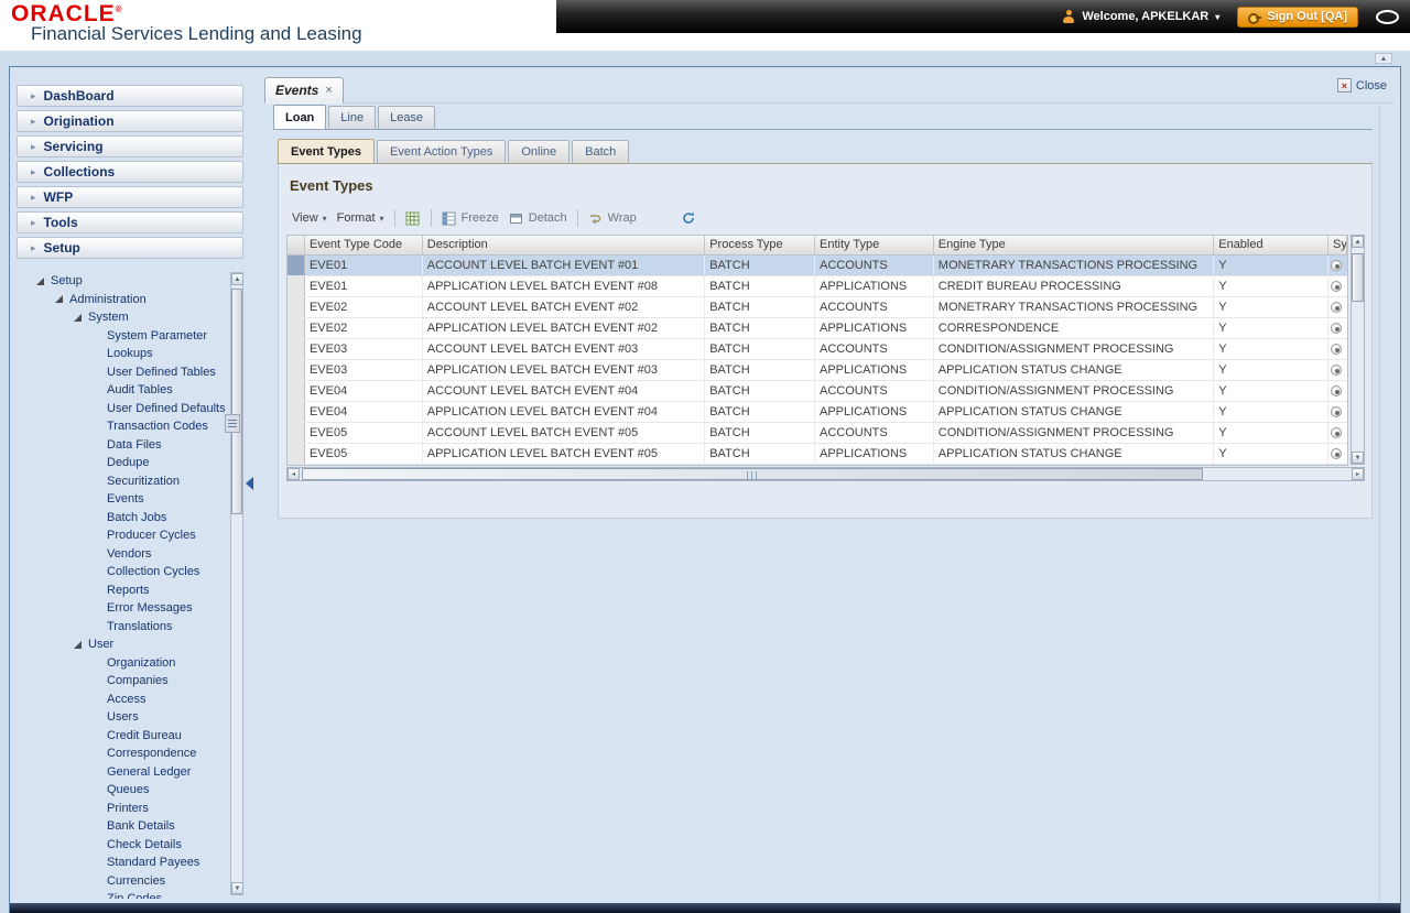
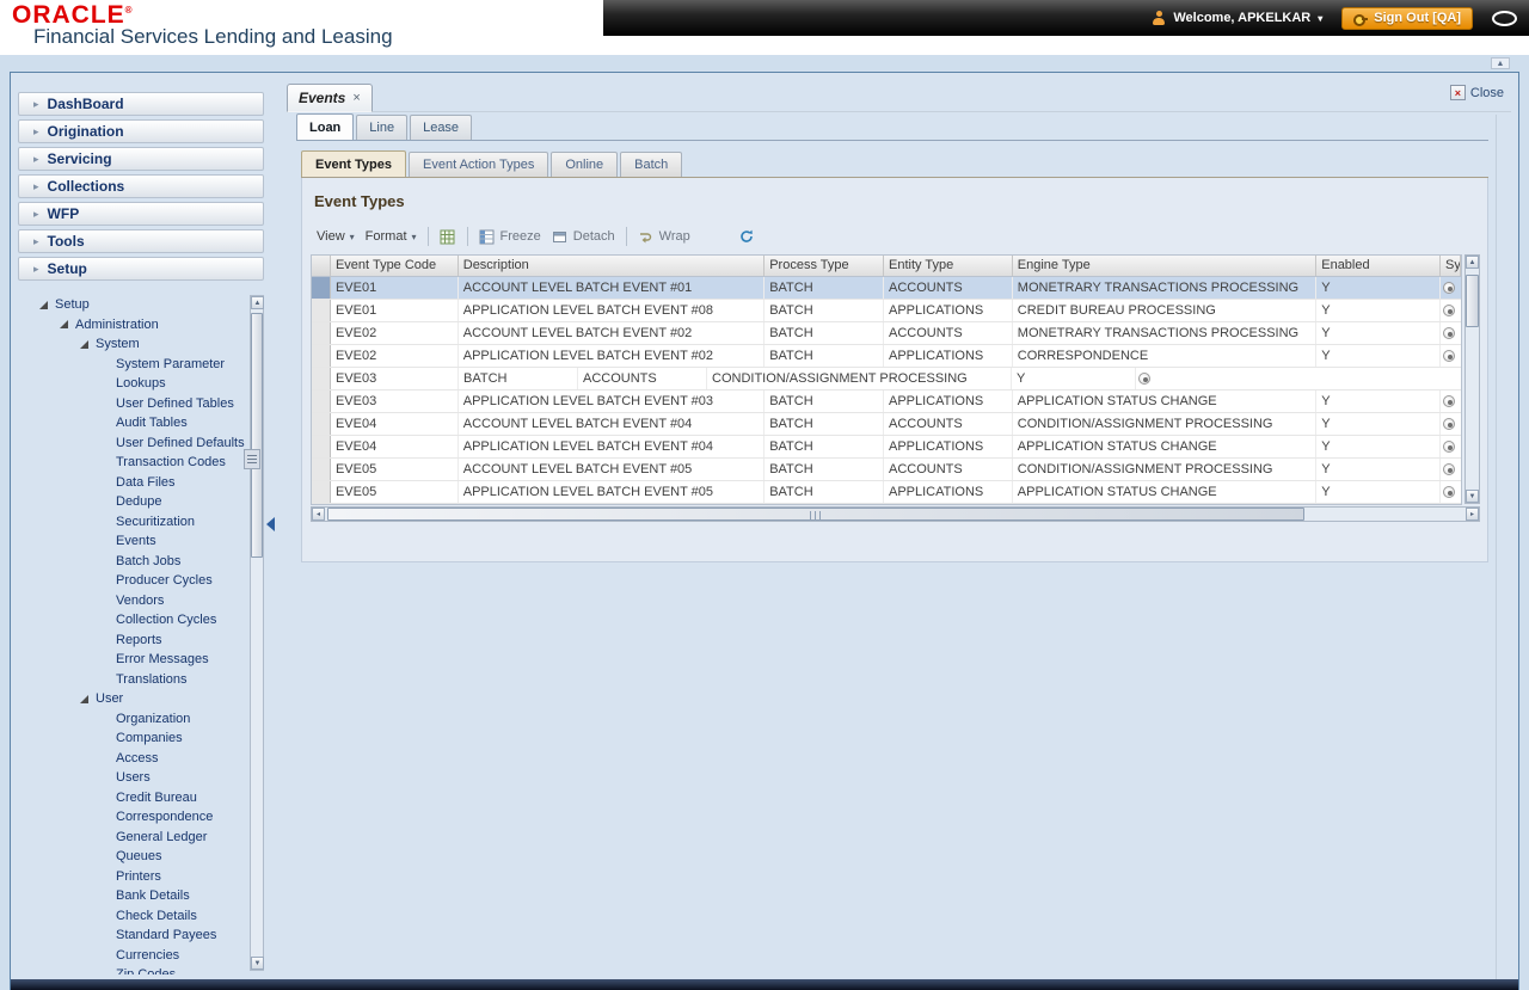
  ORACLE®
  Financial Services Lending and Leasing
  Welcome, APKELKAR
  ▾
  Sign Out [QA]
  ▸
  DashBoard
  ▸
  Origination
  ▸
  Servicing
  ▸
  Collections
  ▸
  WFP
  ▸
  Tools
  ▸
  Setup
  Setup
  Administration
  System
  System Parameter
  Lookups
  User Defined Tables
  Audit Tables
  User Defined Defaults
  Transaction Codes
  Data Files
  Dedupe
  Securitization
  Events
  Batch Jobs
  Producer Cycles
  Vendors
  Collection Cycles
  Reports
  Error Messages
  Translations
  User
  Organization
  Companies
  Access
  Users
  Credit Bureau
  Correspondence
  General Ledger
  Queues
  Printers
  Bank Details
  Check Details
  Standard Payees
  Currencies
  Events
  ×
  ×
  Close
  Loan
  Line
  Lease
  Event Types
  Event Action Types
  Online
  Batch
  Event Types
  View
  ▾
  Format
  ▾
  Freeze
  Detach
  Wrap
  Event Type Code
  Description
  Process Type
  Entity Type
  Engine Type
  Enabled
  EVE01
  ACCOUNT LEVEL BATCH EVENT #01
  BATCH
  ACCOUNTS
  MONETRARY TRANSACTIONS PROCESSING
  Y
  EVE01
  APPLICATION LEVEL BATCH EVENT #08
  BATCH
  APPLICATIONS
  CREDIT BUREAU PROCESSING
  Y
  EVE02
  ACCOUNT LEVEL BATCH EVENT #02
  BATCH
  ACCOUNTS
  MONETRARY TRANSACTIONS PROCESSING
  Y
  EVE02
  APPLICATION LEVEL BATCH EVENT #02
  BATCH
  APPLICATIONS
  CORRESPONDENCE
  Y
  EVE03
- ACCOUNT LEVEL BATCH EVENT #03
  BATCH
  ACCOUNTS
  CONDITION/ASSIGNMENT PROCESSING
  Y
  EVE03
  APPLICATION LEVEL BATCH EVENT #03
  BATCH
  APPLICATIONS
  APPLICATION STATUS CHANGE
  Y
  EVE04
  ACCOUNT LEVEL BATCH EVENT #04
  BATCH
  ACCOUNTS
  CONDITION/ASSIGNMENT PROCESSING
  Y
  EVE04
  APPLICATION LEVEL BATCH EVENT #04
  BATCH
  APPLICATIONS
  APPLICATION STATUS CHANGE
  Y
  EVE05
  ACCOUNT LEVEL BATCH EVENT #05
  BATCH
  ACCOUNTS
  CONDITION/ASSIGNMENT PROCESSING
  Y
  EVE05
  APPLICATION LEVEL BATCH EVENT #05
  BATCH
  APPLICATIONS
  APPLICATION STATUS CHANGE
  Y
